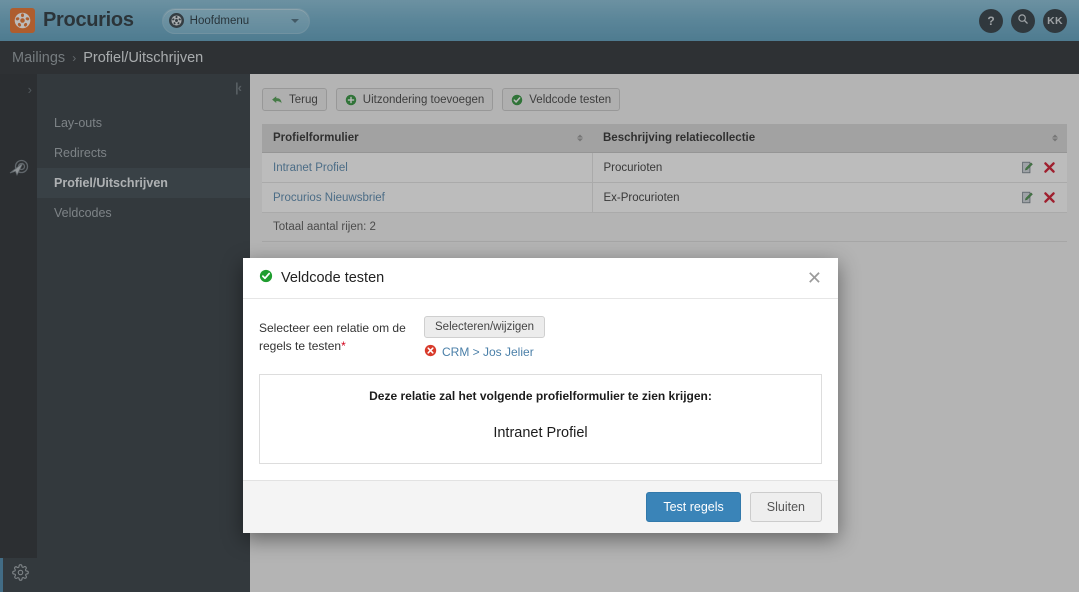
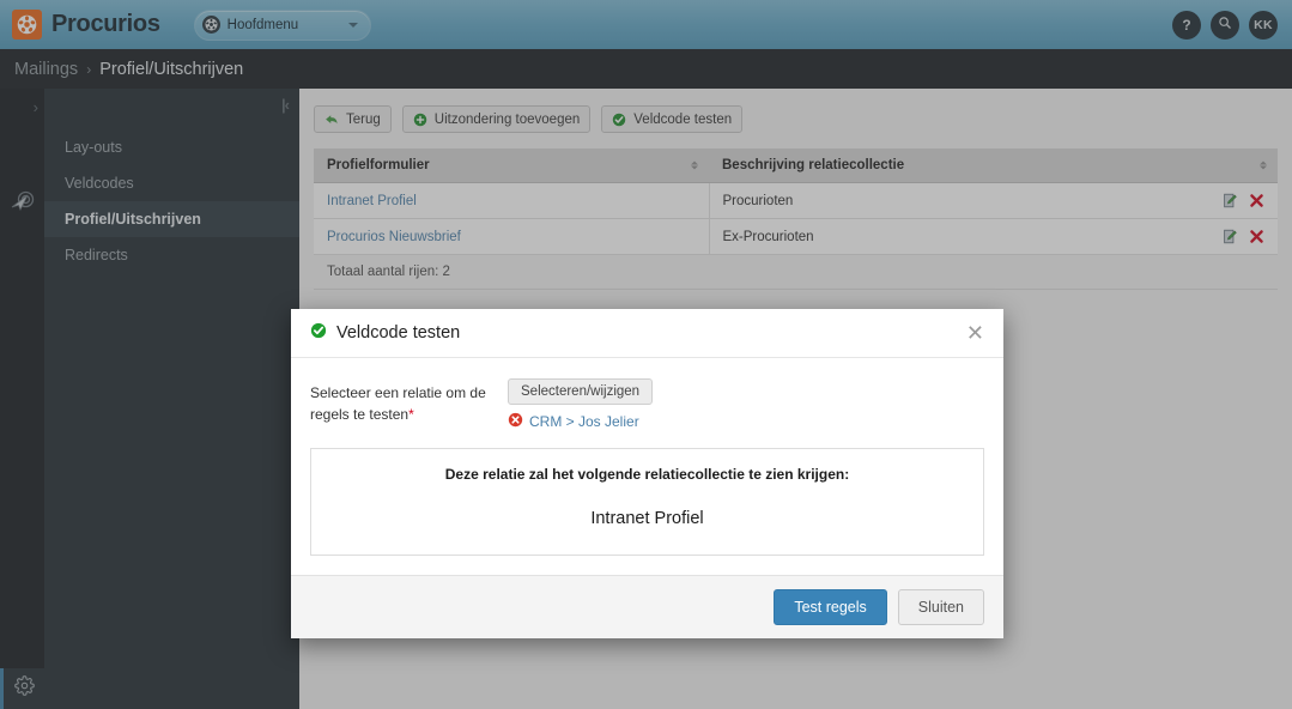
  Procurios
  Hoofdmenu
  ?
  KK
  Mailings
  ›
  Profiel/Uitschrijven
  ›
  |‹
  Lay-outs
- Redirects
+ Veldcodes
  Profiel/Uitschrijven
- Veldcodes
+ Redirects
  Terug
  Uitzondering toevoegen
  Veldcode testen
  Profielformulier	Beschrijving relatiecollectie
  Intranet Profiel	Procurioten
  Procurios Nieuwsbrief	Ex-Procurioten
  Totaal aantal rijen: 2
  Veldcode testen
  ✕
  Selecteer een relatie om de regels te testen*
  Selecteren/wijzigen
  CRM > Jos Jelier
- Deze relatie zal het volgende profielformulier te zien krijgen:
+ Deze relatie zal het volgende relatiecollectie te zien krijgen:
  Intranet Profiel
  Test regels
  Sluiten
